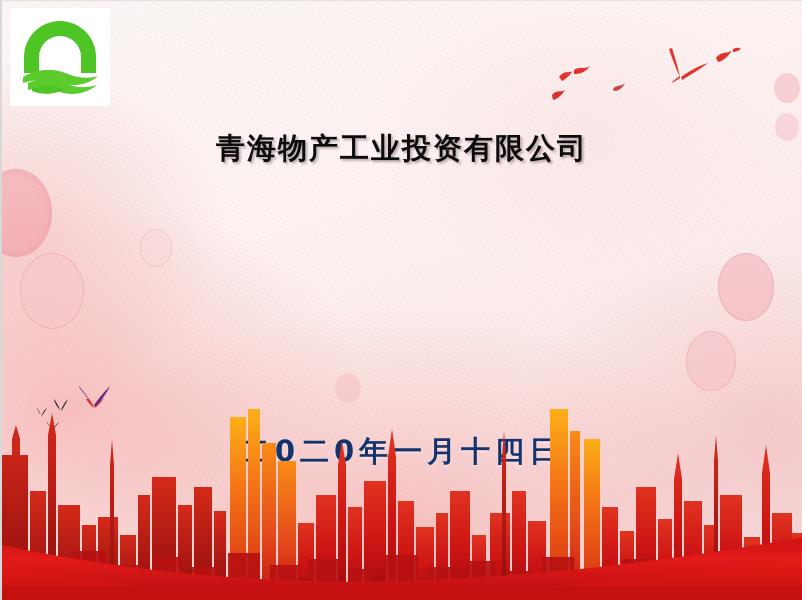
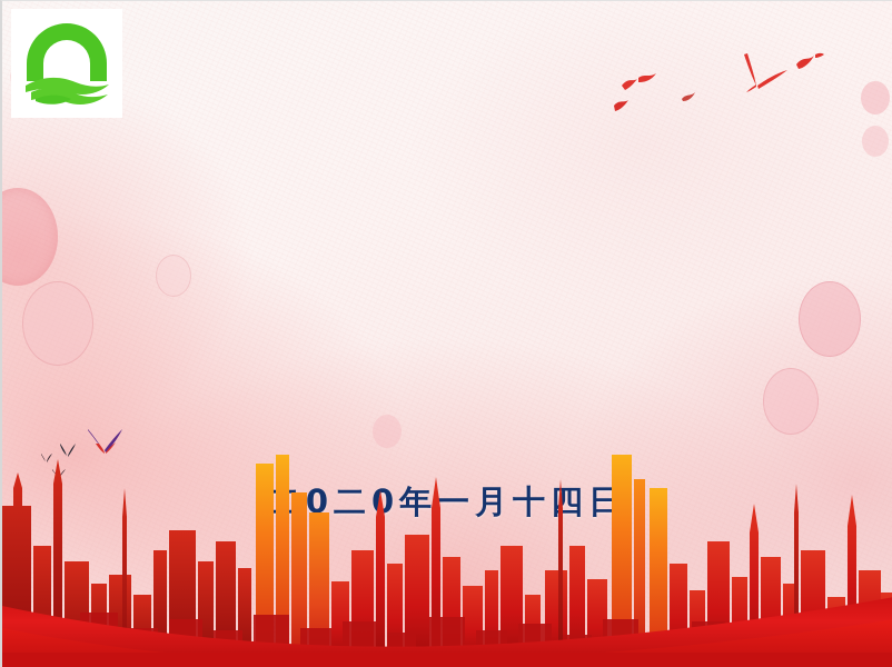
- 青海物产工业投资有限公司
  0二0年一月十四日
